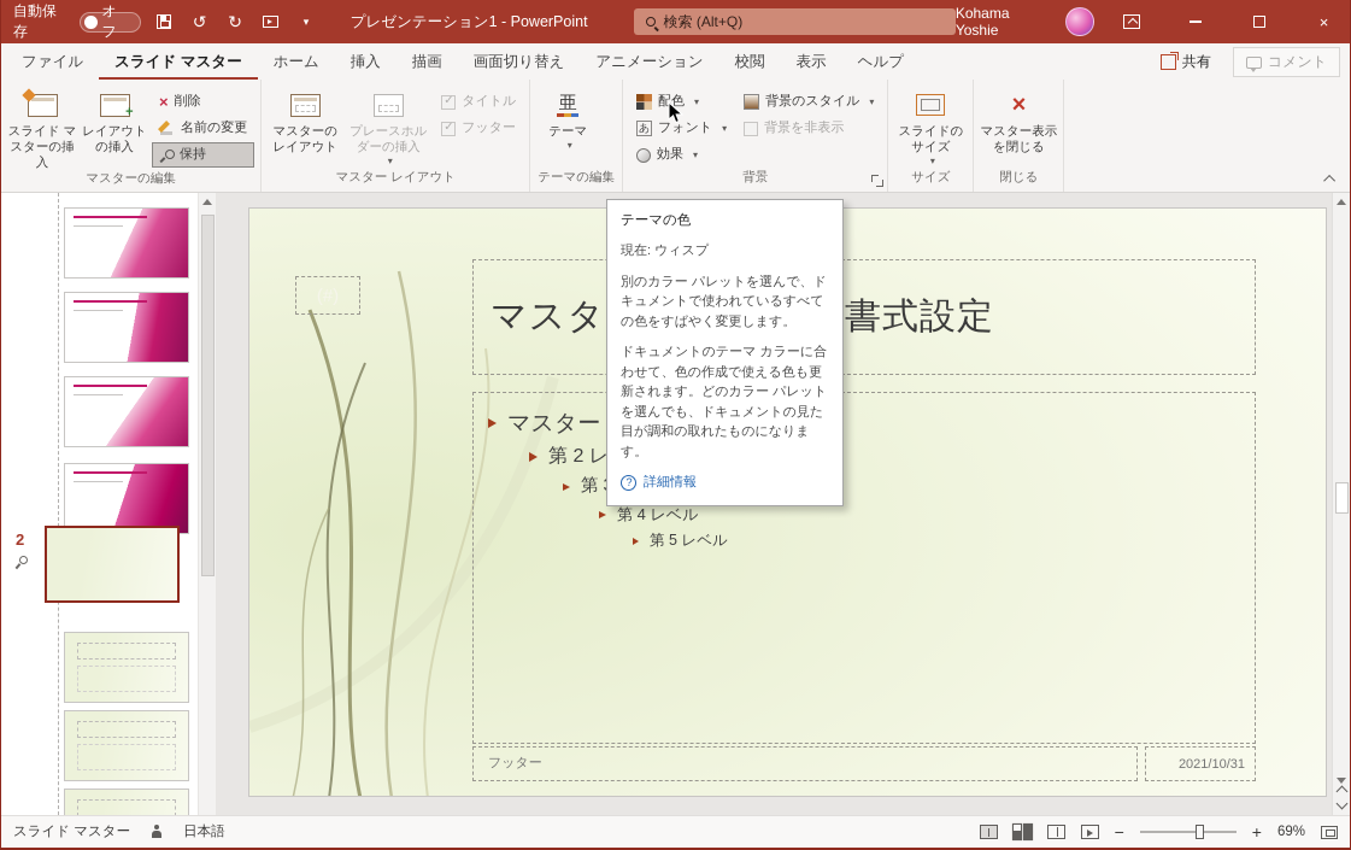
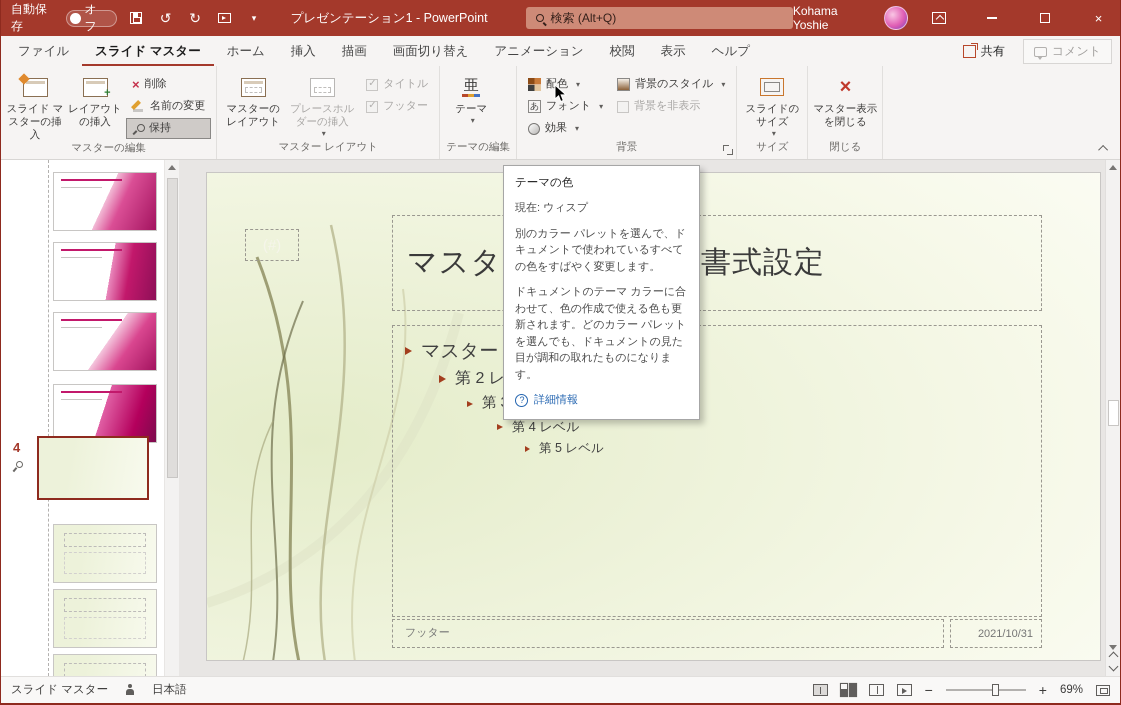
  自動保存
  オフ
  ↺
  ↻
  ▾
  プレゼンテーション1 - PowerPoint
  検索 (Alt+Q)
  Kohama Yoshie
  ×
  ファイル
  スライド マスター
  ホーム
  挿入
  描画
  画面切り替え
  アニメーション
  校閲
  表示
  ヘルプ
  共有
  コメント
  スライド マスターの挿入
  +
  レイアウトの挿入
  ×
  削除
  名前の変更
  保持
  マスターの編集
  マスターのレイアウト
  プレースホルダーの挿入
  タイトル
  フッター
  マスター レイアウト
  亜
  テーマ
  テーマの編集
  配色
  フォント
  効果
  背景のスタイル
  背景を非表示
  背景
  スライドのサイズ
  サイズ
  ×
  マスター表示を閉じる
  閉じる
- 2
+ 4
  第 4 レベル
  第 5 レベル
  フッター
  2021/10/31
  スライド マスター
  日本語
  −
  +
  69%
  テーマの色
  現在: ウィスプ
  別のカラー パレットを選んで、ドキュメントで使われているすべての色をすばやく変更します。
  ドキュメントのテーマ カラーに合わせて、色の作成で使える色も更新されます。どのカラー パレットを選んでも、ドキュメントの見た目が調和の取れたものになります。
  詳細情報
